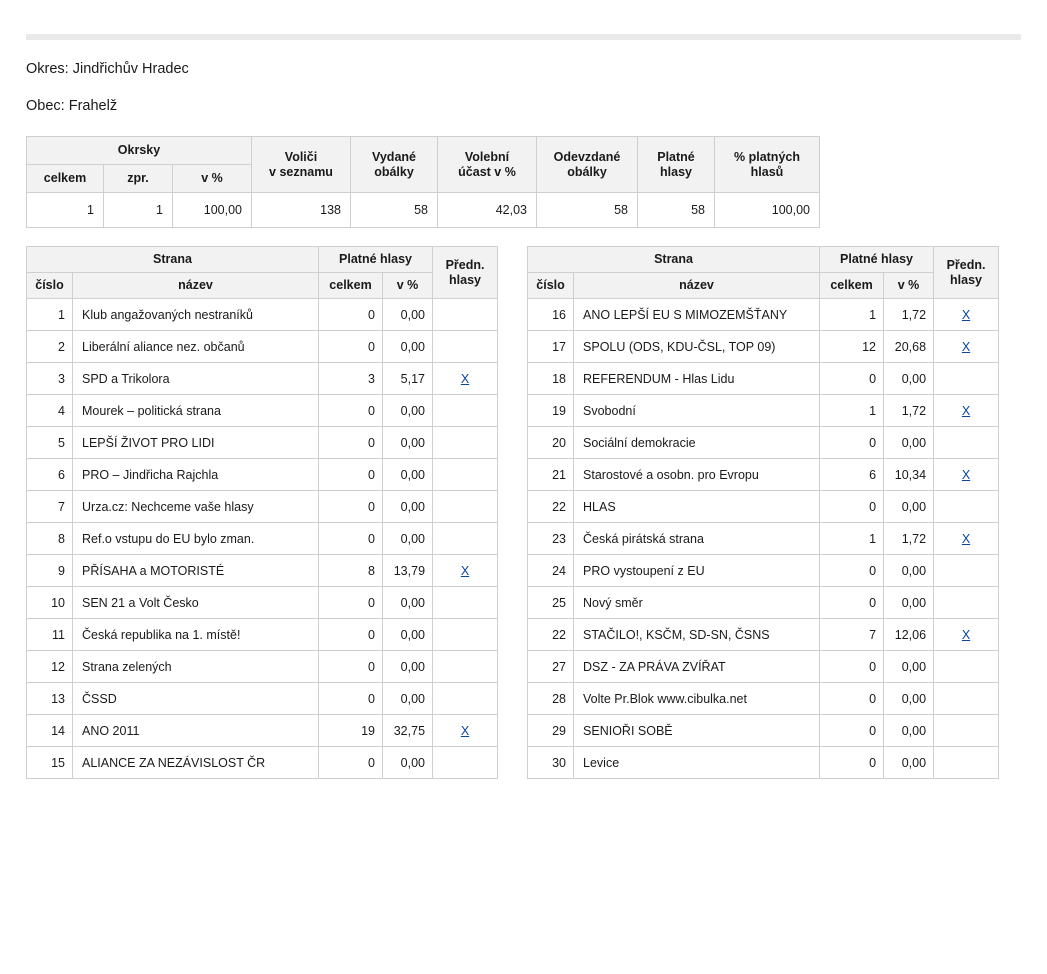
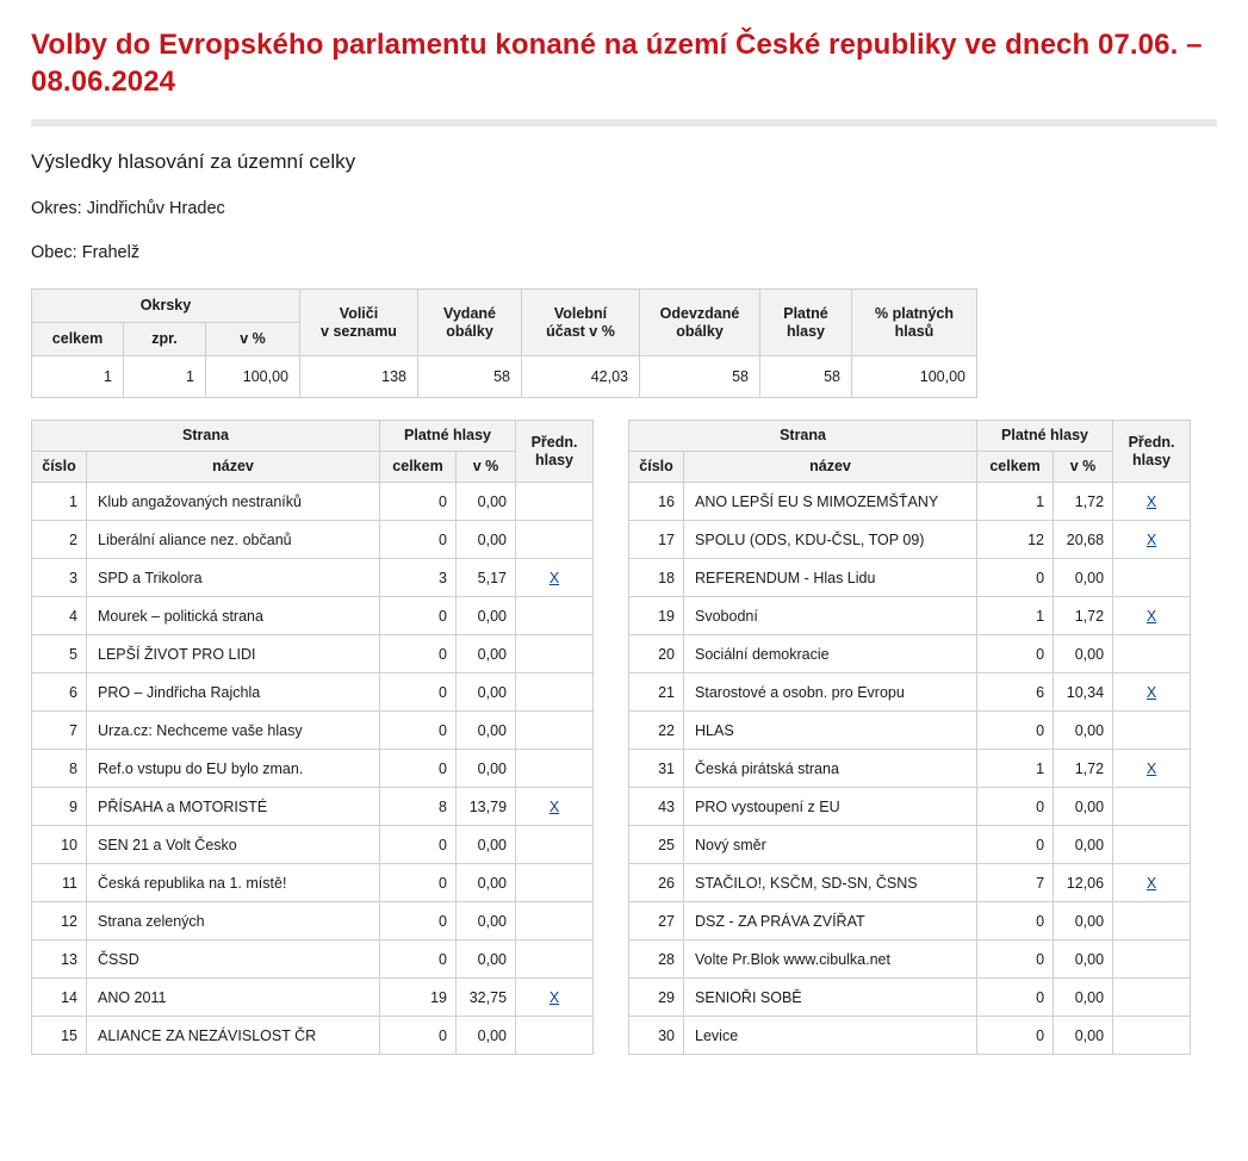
+ Volby do Evropského parlamentu konané na území České republiky ve dnech 07.06. – 08.06.2024
+ Výsledky hlasování za územní celky
  Okres: Jindřichův Hradec
  Obec: Frahelž
  Okrsky	Voliči v seznamu	Vydané obálky	Volební účast v %	Odevzdané obálky	Platné hlasy	% platných hlasů
  celkem	zpr.	v %
  1	1	100,00	138	58	42,03	58	58	100,00
  Strana	Platné hlasy	Předn. hlasy
  číslo	název	celkem	v %
  1	Klub angažovaných nestraníků	0	0,00
  2	Liberální aliance nez. občanů	0	0,00
  3	SPD a Trikolora	3	5,17	X
  4	Mourek – politická strana	0	0,00
  5	LEPŠÍ ŽIVOT PRO LIDI	0	0,00
  6	PRO – Jindřicha Rajchla	0	0,00
  7	Urza.cz: Nechceme vaše hlasy	0	0,00
  8	Ref.o vstupu do EU bylo zman.	0	0,00
  9	PŘÍSAHA a MOTORISTÉ	8	13,79	X
  10	SEN 21 a Volt Česko	0	0,00
  11	Česká republika na 1. místě!	0	0,00
  12	Strana zelených	0	0,00
  13	ČSSD	0	0,00
  14	ANO 2011	19	32,75	X
  15	ALIANCE ZA NEZÁVISLOST ČR	0	0,00
  Strana	Platné hlasy	Předn. hlasy
  číslo	název	celkem	v %
  16	ANO LEPŠÍ EU S MIMOZEMŠŤANY	1	1,72	X
  17	SPOLU (ODS, KDU-ČSL, TOP 09)	12	20,68	X
  18	REFERENDUM - Hlas Lidu	0	0,00
  19	Svobodní	1	1,72	X
  20	Sociální demokracie	0	0,00
  21	Starostové a osobn. pro Evropu	6	10,34	X
  22	HLAS	0	0,00
- 23	Česká pirátská strana	1	1,72	X
+ 31	Česká pirátská strana	1	1,72	X
- 24	PRO vystoupení z EU	0	0,00
+ 43	PRO vystoupení z EU	0	0,00
  25	Nový směr	0	0,00
- 22	STAČILO!, KSČM, SD-SN, ČSNS	7	12,06	X
+ 26	STAČILO!, KSČM, SD-SN, ČSNS	7	12,06	X
  27	DSZ - ZA PRÁVA ZVÍŘAT	0	0,00
  28	Volte Pr.Blok www.cibulka.net	0	0,00
  29	SENIOŘI SOBĚ	0	0,00
  30	Levice	0	0,00
